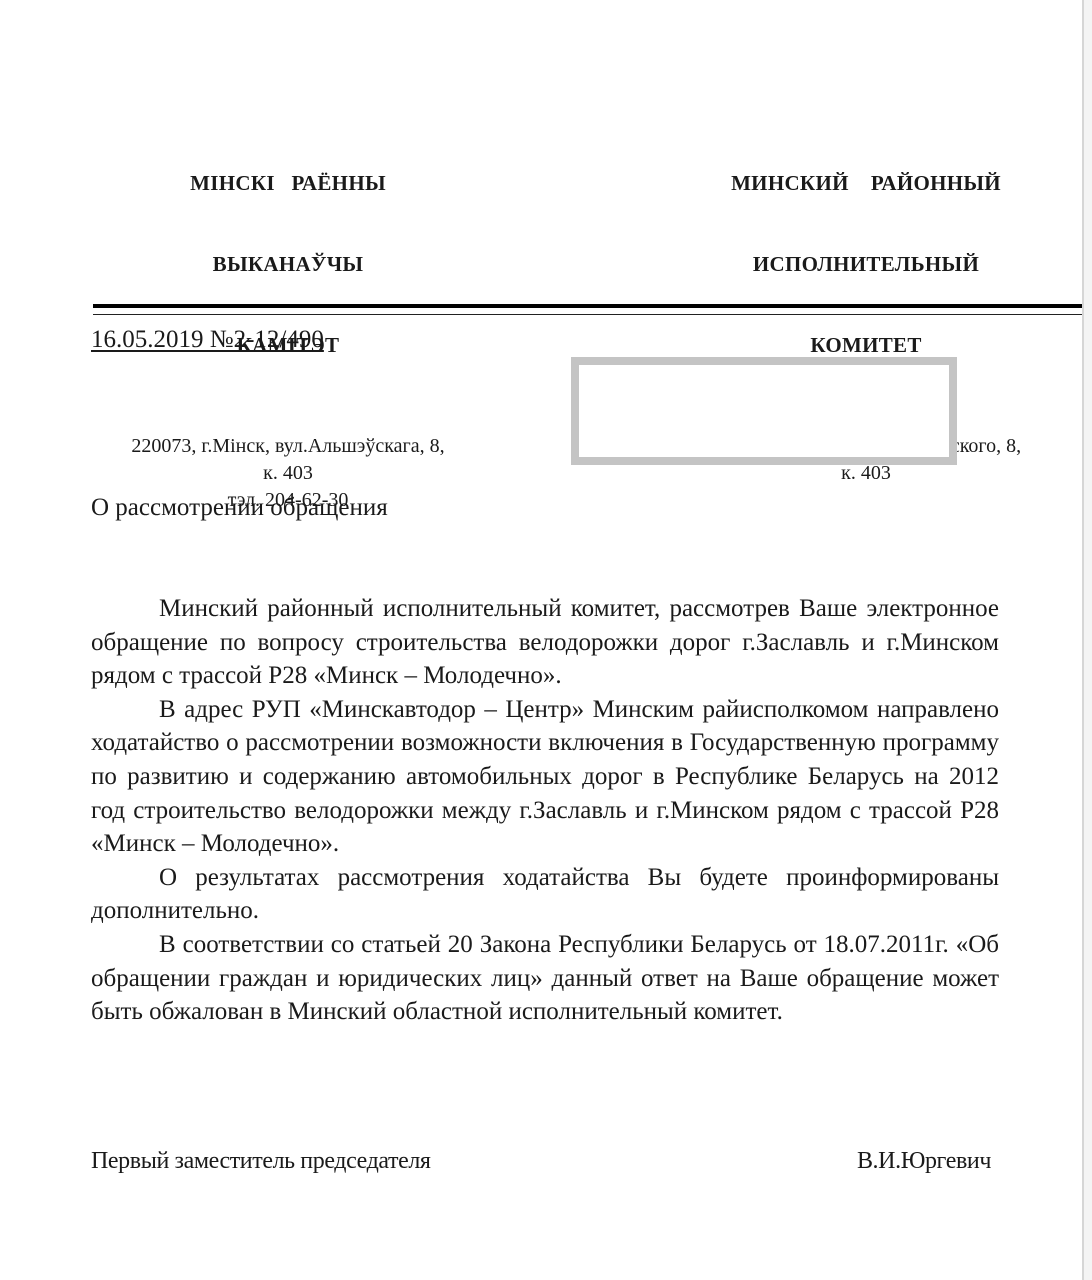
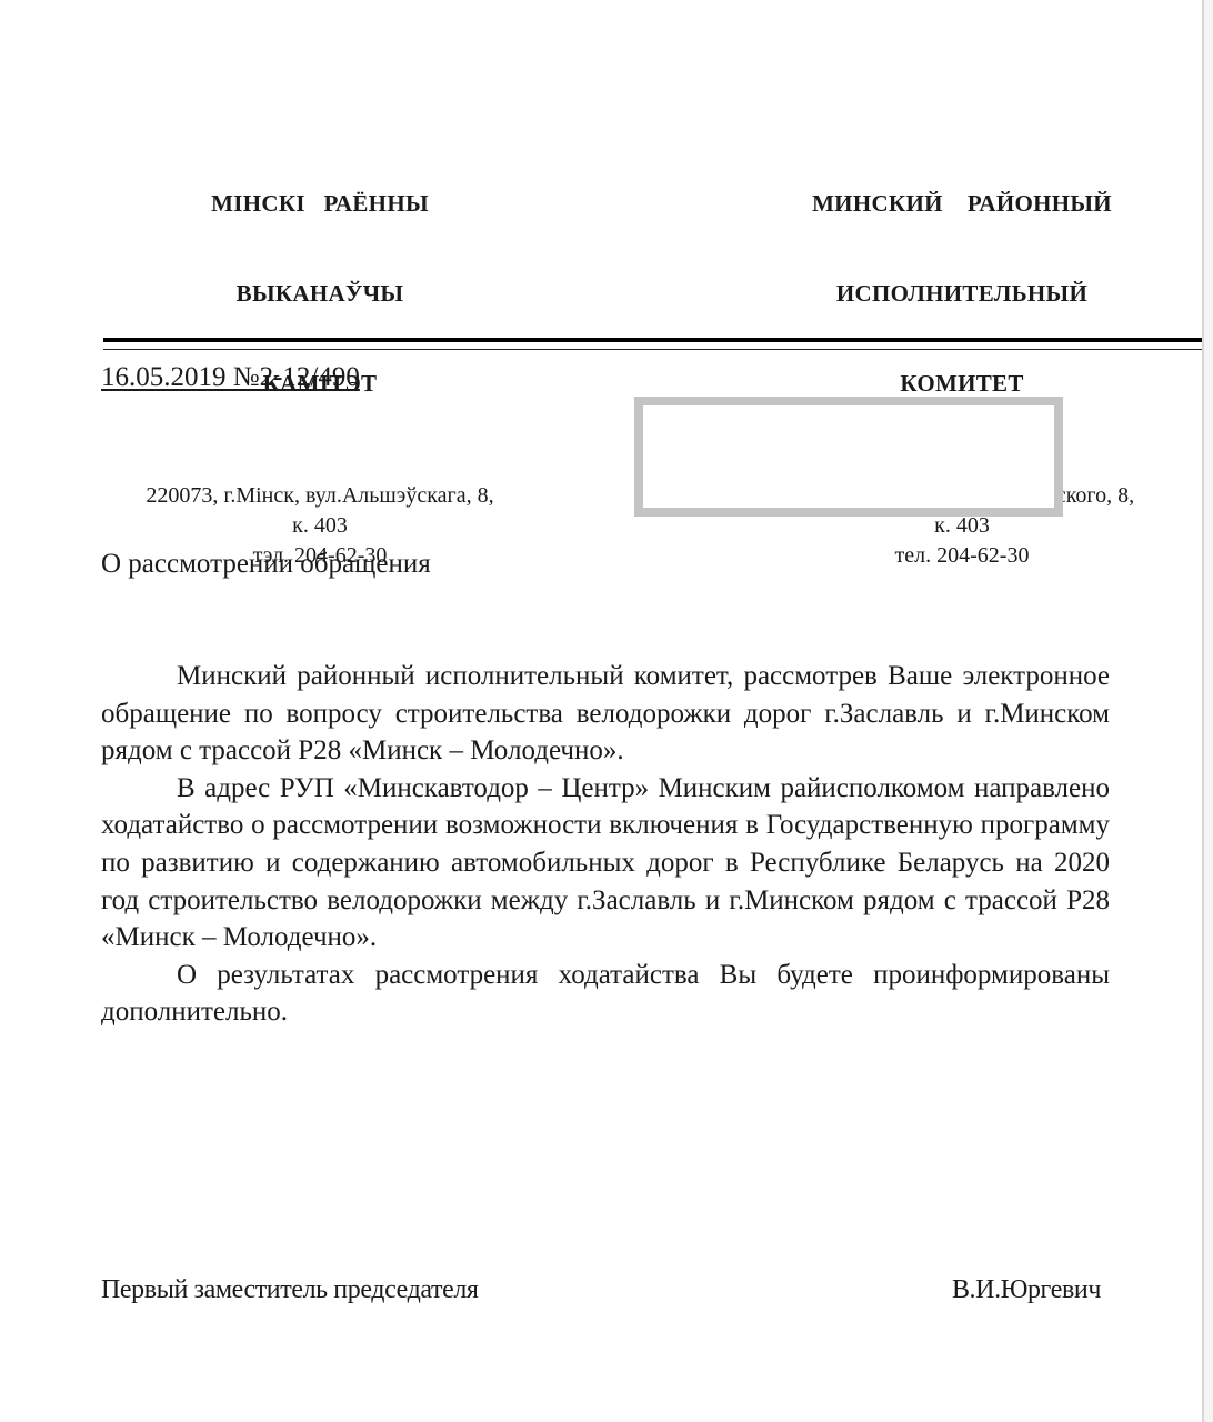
  МІНСКІ РАЁННЫ
  ВЫКАНАЎЧЫ
  КАМІТЭТ
  220073, г.Мінск, вул.Альшэўскага, 8,
  к. 403
  тэл. 204-62-30
  МИНСКИЙ РАЙОННЫЙ
  ИСПОЛНИТЕЛЬНЫЙ
  КОМИТЕТ
  к. 403
+ тел. 204-62-30
  16.05.2019 №2-12/490
  О рассмотрении обращения
  Минский районный исполнительный комитет, рассмотрев Ваше электронное обращение по вопросу строительства велодорожки дорог г.Заславль и г.Минском рядом с трассой Р28 «Минск – Молодечно».
- В адрес РУП «Минскавтодор – Центр» Минским райисполкомом направлено ходатайство о рассмотрении возможности включения в Государственную программу по развитию и содержанию автомобильных дорог в Республике Беларусь на 2012 год строительство велодорожки между г.Заславль и г.Минском рядом с трассой Р28 «Минск – Молодечно».
+ В адрес РУП «Минскавтодор – Центр» Минским райисполкомом направлено ходатайство о рассмотрении возможности включения в Государственную программу по развитию и содержанию автомобильных дорог в Республике Беларусь на 2020 год строительство велодорожки между г.Заславль и г.Минском рядом с трассой Р28 «Минск – Молодечно».
  О результатах рассмотрения ходатайства Вы будете проинформированы дополнительно.
- В соответствии со статьей 20 Закона Республики Беларусь от 18.07.2011г. «Об обращении граждан и юридических лиц» данный ответ на Ваше обращение может быть обжалован в Минский областной исполнительный комитет.
  Первый заместитель председателя
  В.И.Юргевич
